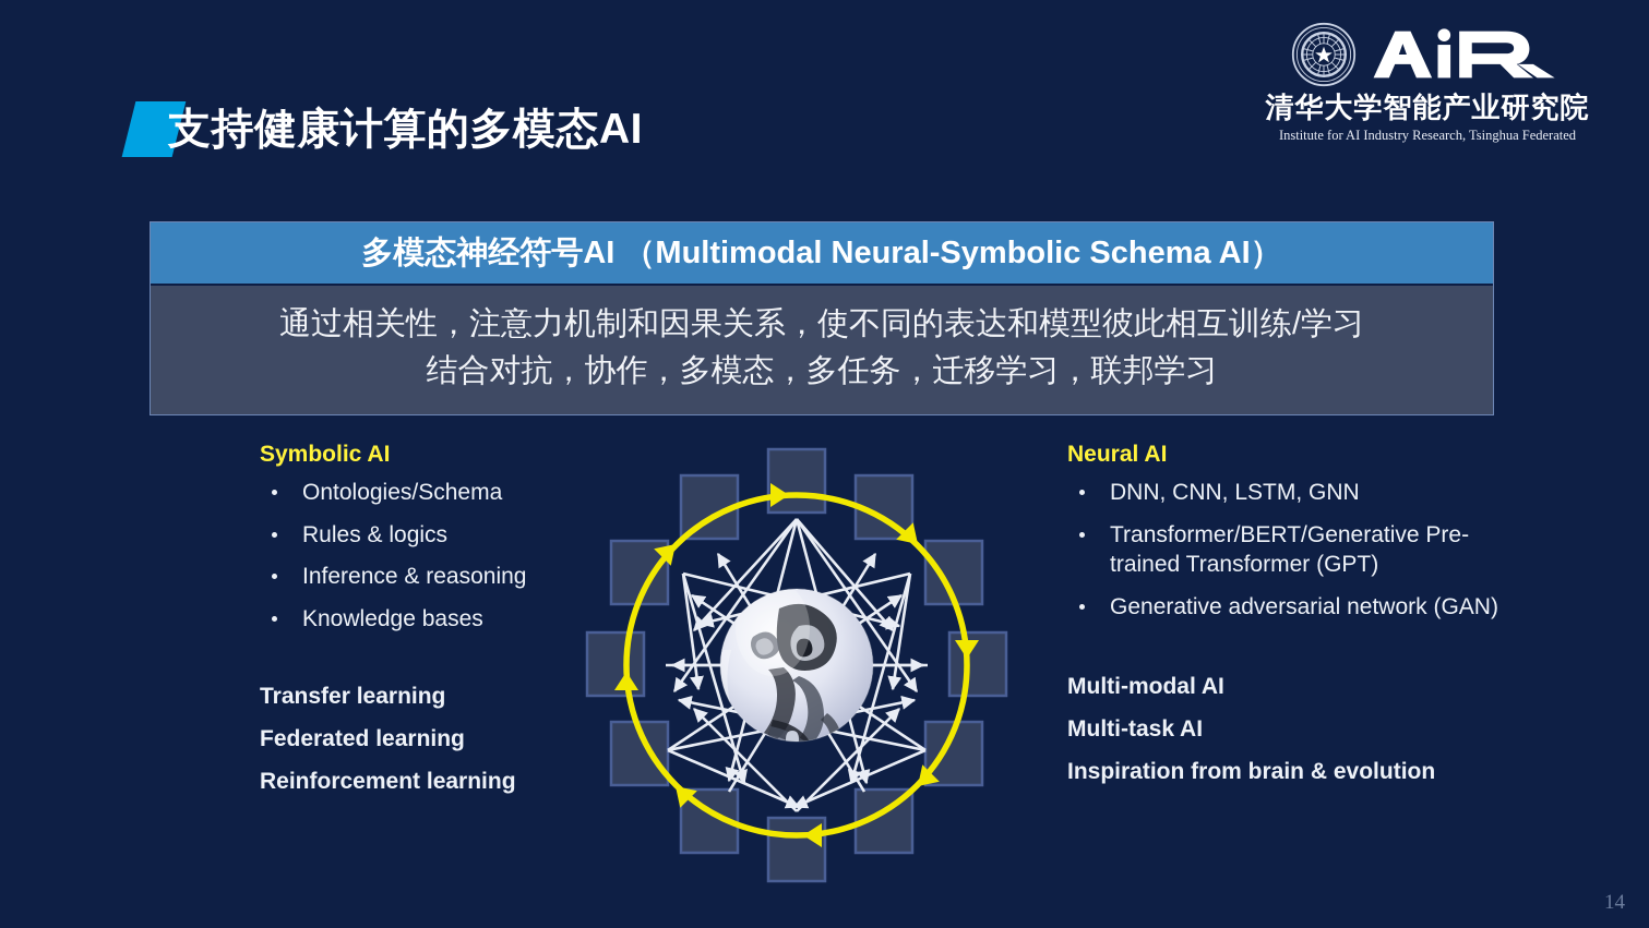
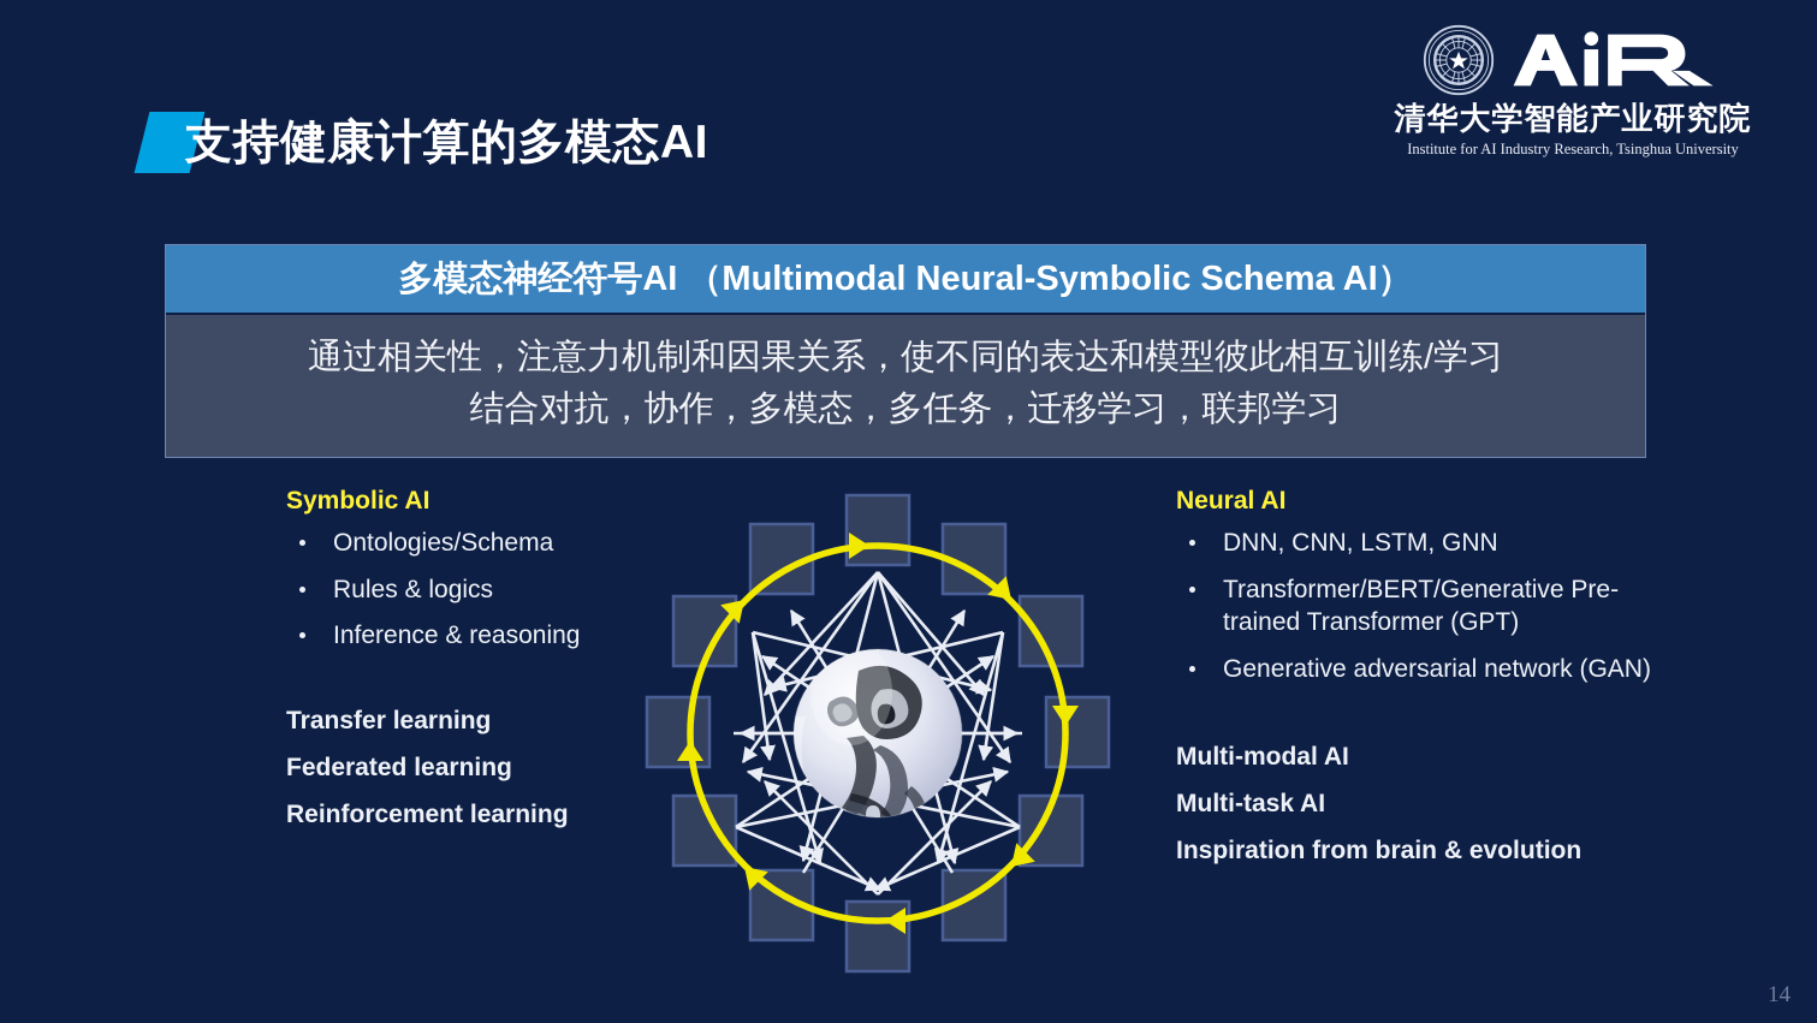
  支持健康计算的多模态AI
  清华大学智能产业研究院
- Institute for AI Industry Research, Tsinghua Federated
+ Institute for AI Industry Research, Tsinghua University
  多模态神经符号AI （Multimodal Neural-Symbolic Schema AI）
  通过相关性，注意力机制和因果关系，使不同的表达和模型彼此相互训练/学习
  结合对抗，协作，多模态，多任务，迁移学习，联邦学习
  Symbolic AI
  Ontologies/Schema
  Rules & logics
  Inference & reasoning
- Knowledge bases
  Transfer learning
  Federated learning
  Reinforcement learning
  Neural AI
  DNN, CNN, LSTM, GNN
  Transformer/BERT/Generative Pre-trained Transformer (GPT)
  Generative adversarial network (GAN)
  Multi-modal AI
  Multi-task AI
  Inspiration from brain & evolution
  14
